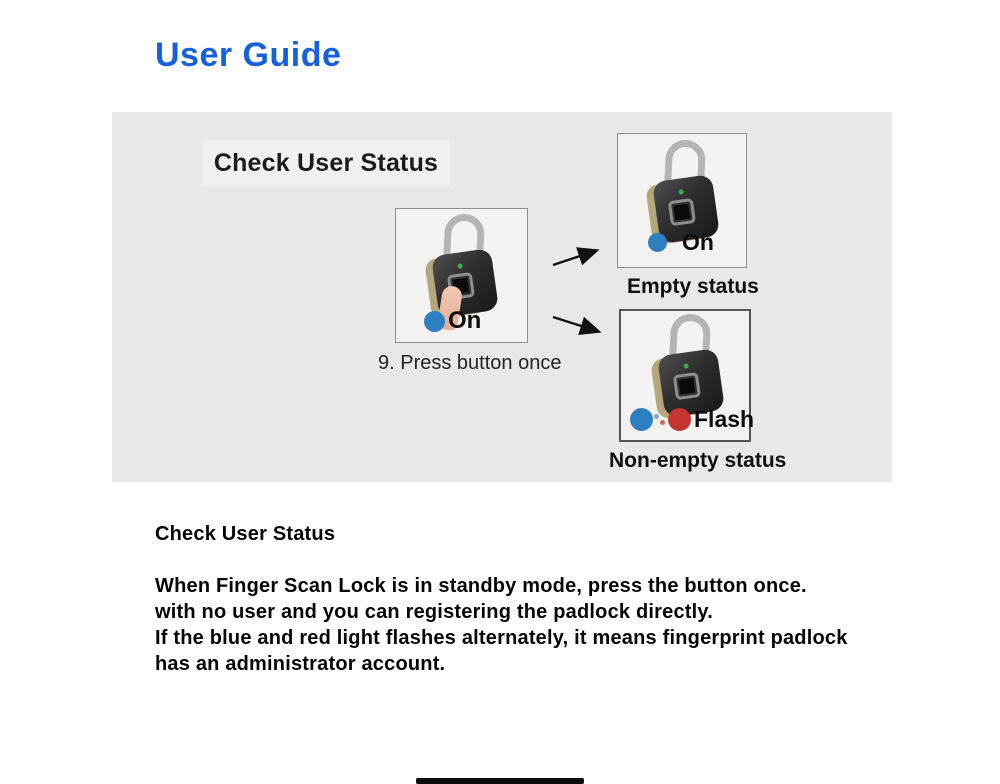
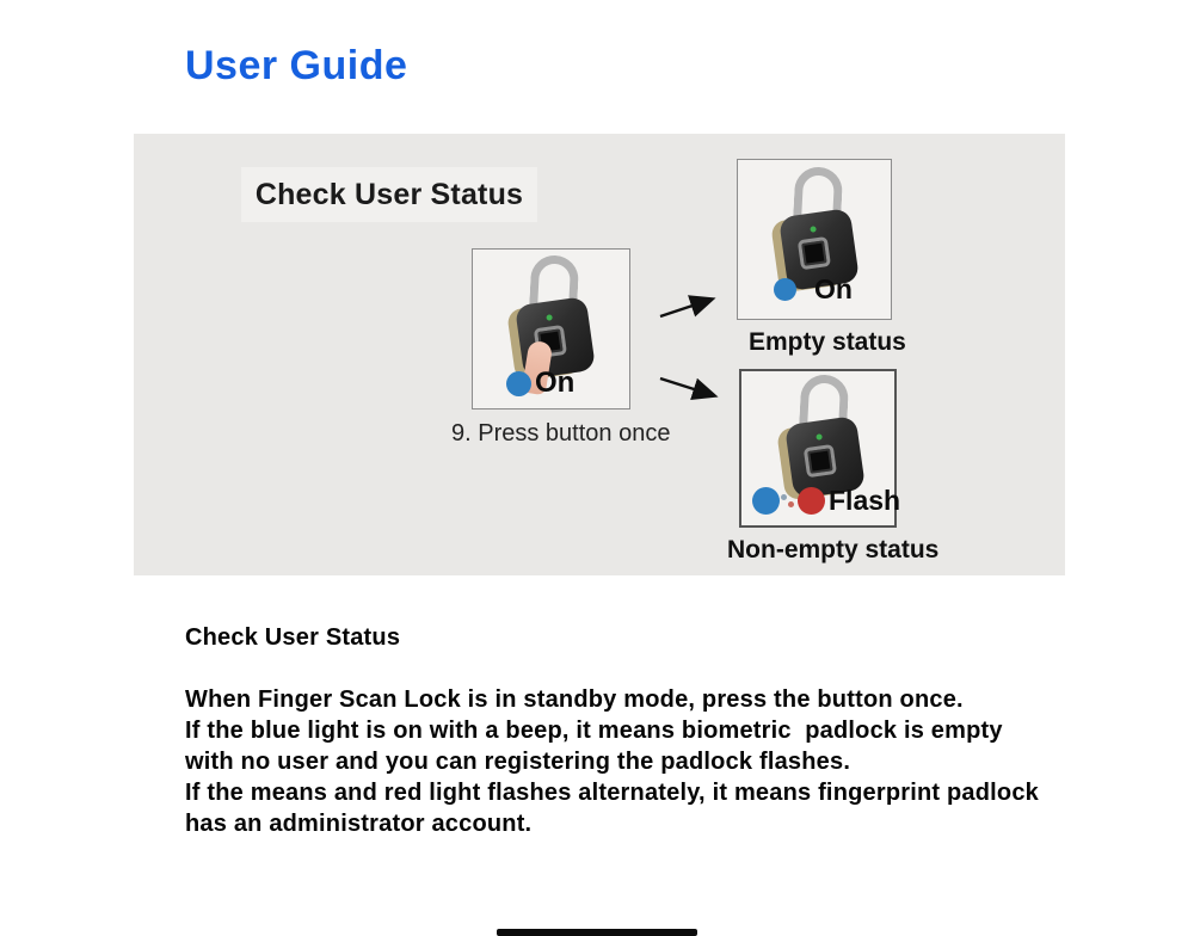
  User Guide
  Check User Status
  On
  9. Press button once
  On
  Empty status
  Flash
  Non-empty status
  Check User Status
  When Finger Scan Lock is in standby mode, press the button once.
+ If the blue light is on with a beep, it means biometric padlock is empty
- with no user and you can registering the padlock directly.
+ with no user and you can registering the padlock flashes.
- If the blue and red light flashes alternately, it means fingerprint padlock
+ If the means and red light flashes alternately, it means fingerprint padlock
  has an administrator account.
